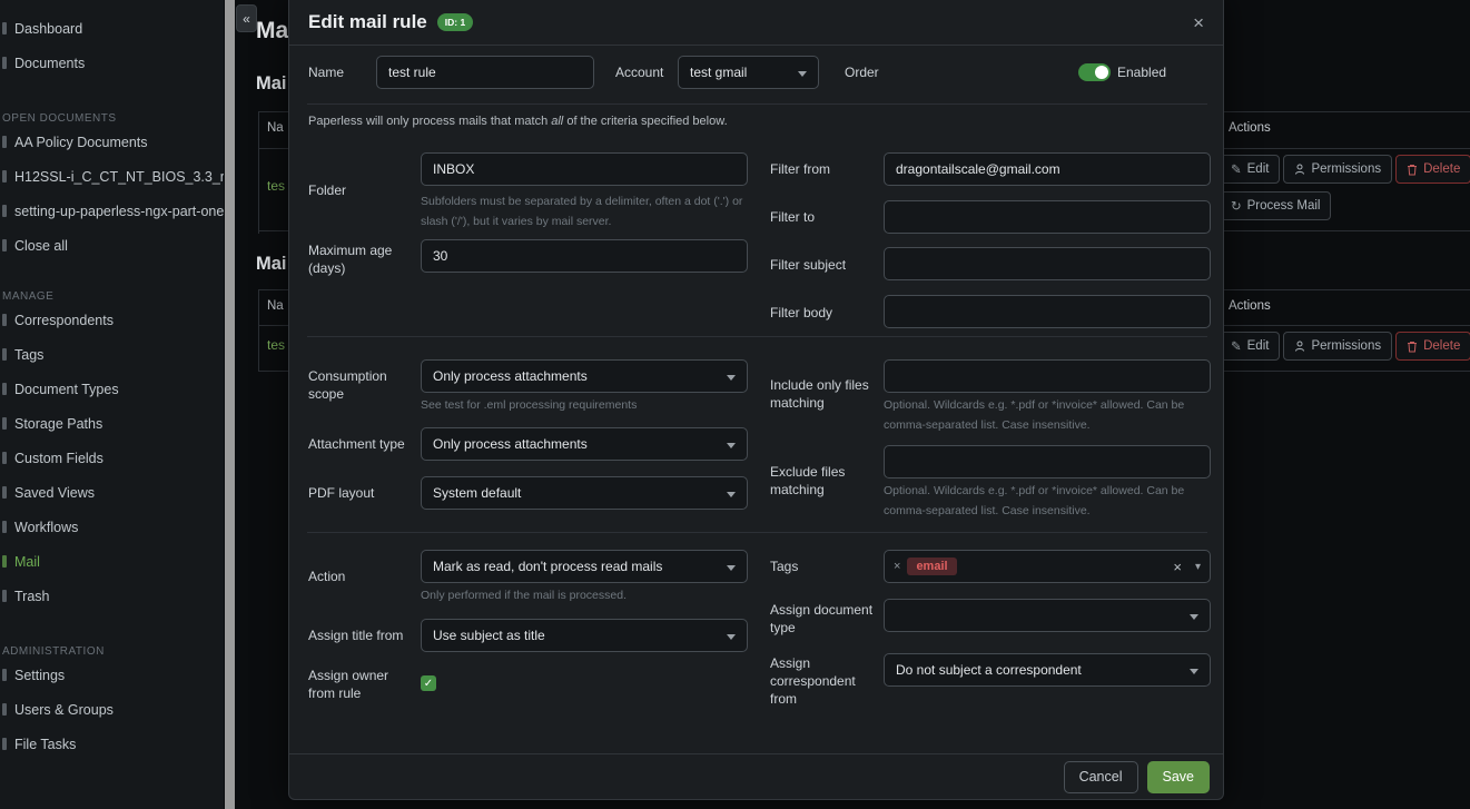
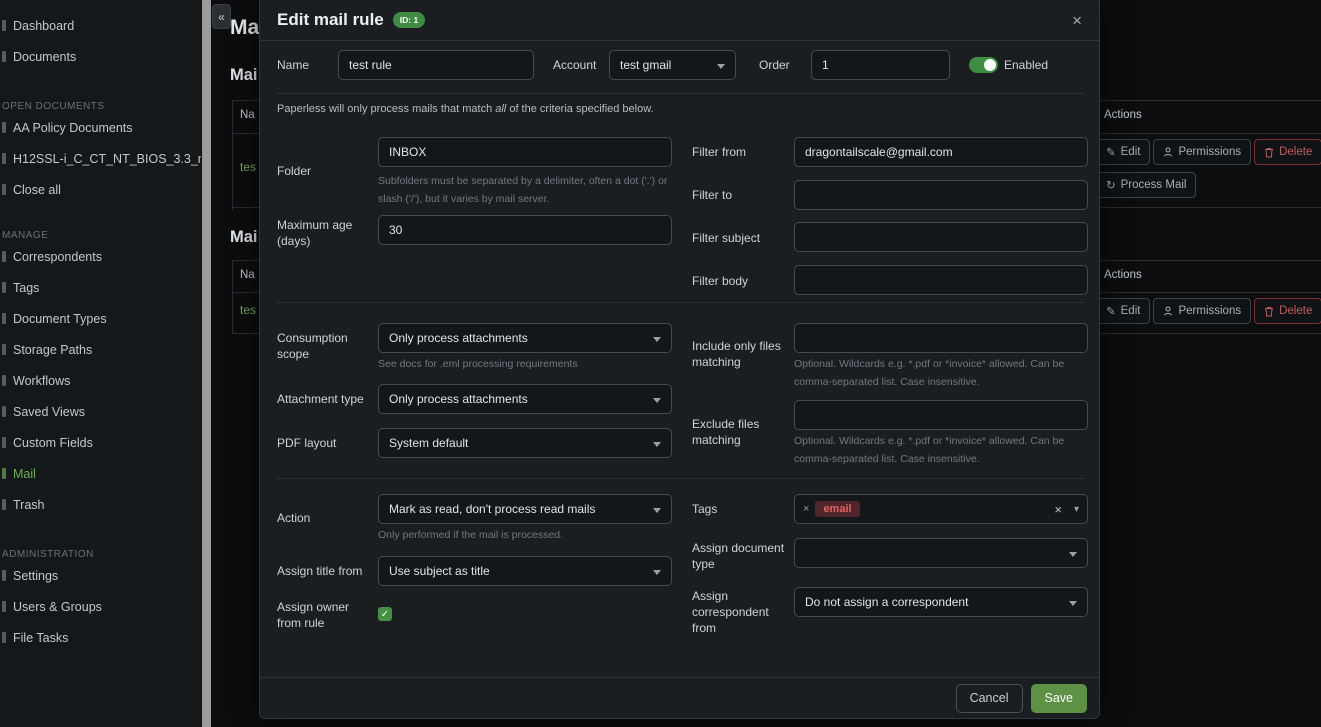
  Dashboard
  Documents
  OPEN DOCUMENTS
  AA Policy Documents
  H12SSL-i_C_CT_NT_BIOS_3.3_r
- setting-up-paperless-ngx-part-one
  Close all
  MANAGE
  Correspondents
  Tags
  Document Types
  Storage Paths
- Custom Fields
+ Workflows
  Saved Views
- Workflows
+ Custom Fields
  Mail
  Trash
  ADMINISTRATION
  Settings
  Users & Groups
  File Tasks
  «
  Ma
  Mai
  Na
  Actions
  tes
  ✎
  Edit
  Permissions
  Delete
  ↻
  Process Mail
  Mai
  Na
  Actions
  tes
  ✎
  Edit
  Permissions
  Delete
  Edit mail rule
  ID: 1
  ×
  Name
  test rule
  Account
  test gmail
  Order
+ 1
  Enabled
  Paperless will only process mails that match all of the criteria specified below.
  Folder
  INBOX
  Subfolders must be separated by a delimiter, often a dot ('.') or slash ('/'), but it varies by mail server.
  Maximum age (days)
  30
  Filter from
  dragontailscale@gmail.com
  Filter to
  Filter subject
  Filter body
  Consumption scope
  Only process attachments
- See test for .eml processing requirements
+ See docs for .eml processing requirements
  Attachment type
  Only process attachments
  PDF layout
  System default
  Include only files matching
  Optional. Wildcards e.g. *.pdf or *invoice* allowed. Can be comma-separated list. Case insensitive.
  Exclude files matching
  Optional. Wildcards e.g. *.pdf or *invoice* allowed. Can be comma-separated list. Case insensitive.
  Action
  Mark as read, don't process read mails
  Only performed if the mail is processed.
  Assign title from
  Use subject as title
  Assign owner from rule
  Tags
  ×
  email
  ×
  ▾
  Assign document type
  Assign correspondent from
- Do not subject a correspondent
+ Do not assign a correspondent
  Cancel
  Save
